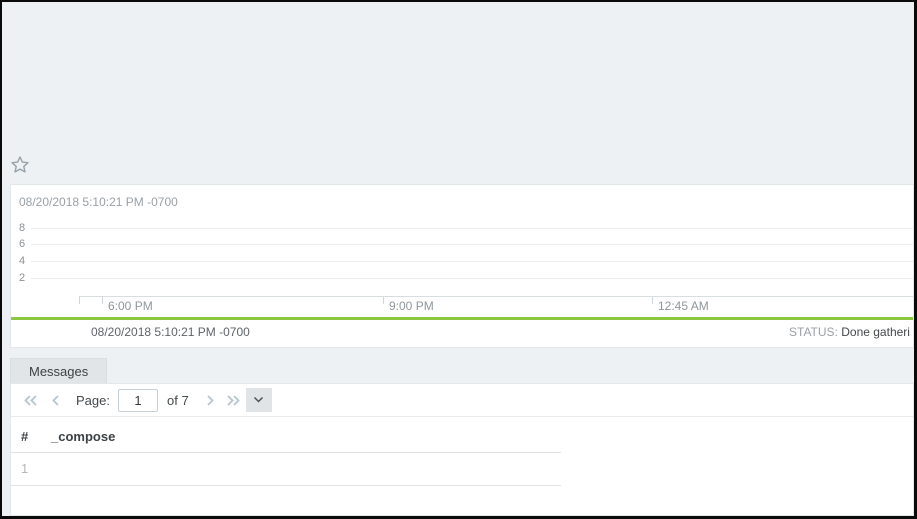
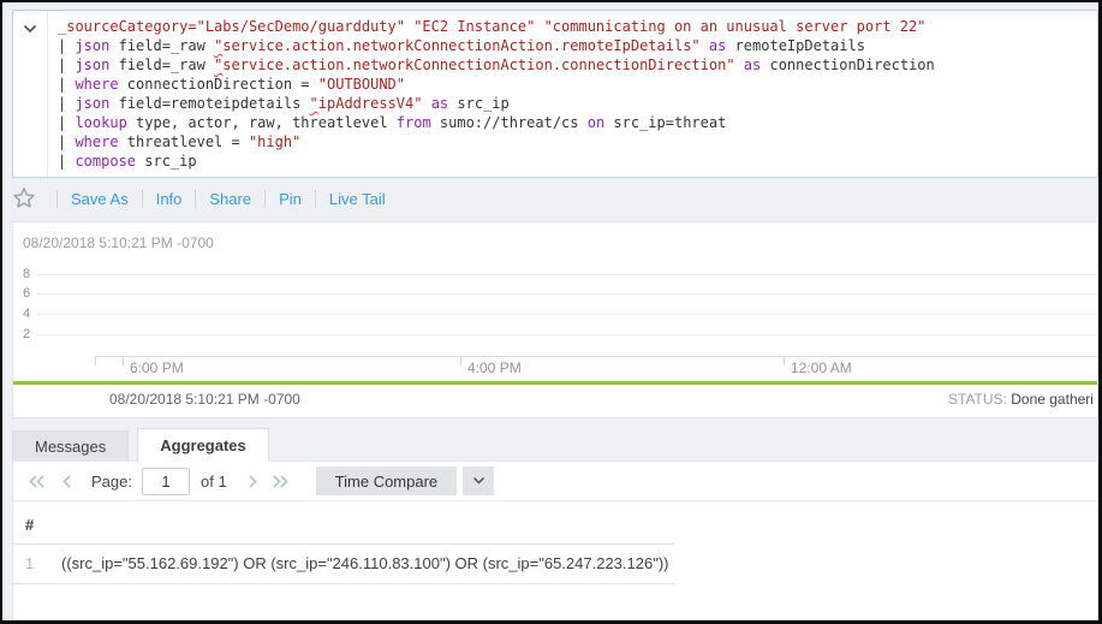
+ _sourceCategory="Labs/SecDemo/guardduty" "EC2 Instance" "communicating on an unusual server port 22"
+ | json field=_raw "service.action.networkConnectionAction.remoteIpDetails" as remoteIpDetails
+ | json field=_raw "service.action.networkConnectionAction.connectionDirection" as connectionDirection
+ | where connectionDirection = "OUTBOUND"
+ | json field=remoteipdetails "ipAddressV4" as src_ip
+ | lookup type, actor, raw, threatlevel from sumo://threat/cs on src_ip=threat
+ | where threatlevel = "high"
+ | compose src_ip
+ Save As
+ Info
+ Share
+ Pin
+ Live Tail
  08/20/2018 5:10:21 PM -0700
  8
  6
  4
  2
  6:00 PM
- 9:00 PM
+ 4:00 PM
- 12:45 AM
+ 12:00 AM
  08/20/2018 5:10:21 PM -0700
  STATUS: Done gatheri
  Messages
+ Aggregates
  Page:
  1
- of 7
+ of 1
+ Time Compare
  #
- _compose
  1
+ ((src_ip="55.162.69.192") OR (src_ip="246.110.83.100") OR (src_ip="65.247.223.126"))
